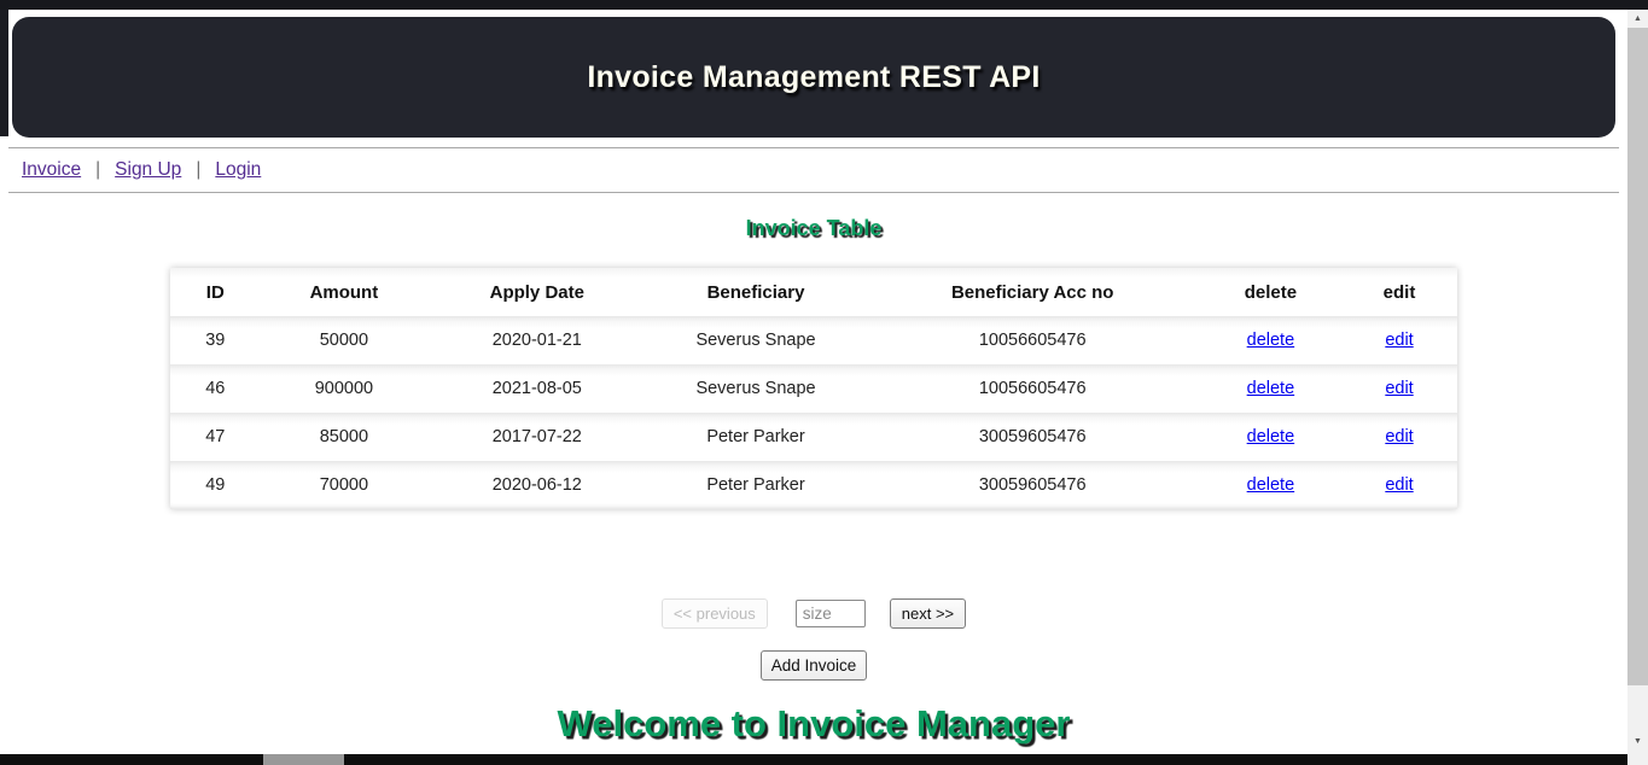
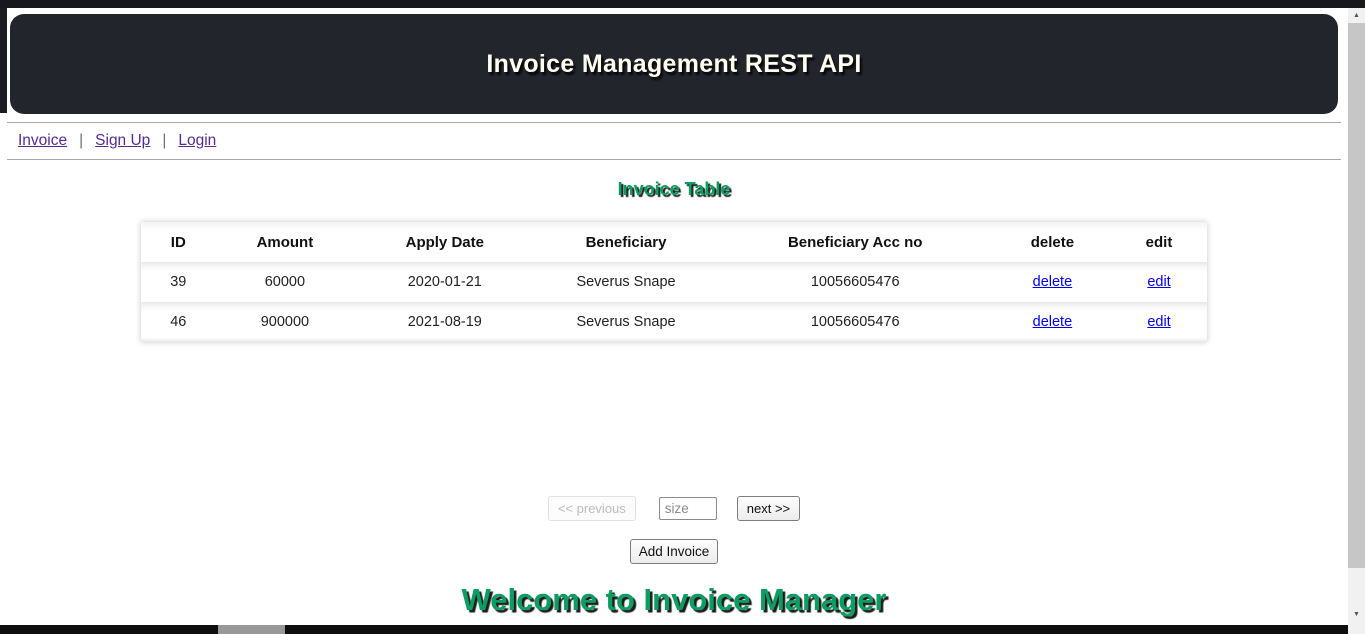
  Invoice Management REST API
  Invoice
  |
  Sign Up
  |
  Login
  Invoice Table
  ID	Amount	Apply Date	Beneficiary	Beneficiary Acc no	delete	edit
- 39	50000	2020-01-21	Severus Snape	10056605476	delete	edit
+ 39	60000	2020-01-21	Severus Snape	10056605476	delete	edit
- 46	900000	2021-08-05	Severus Snape	10056605476	delete	edit
+ 46	900000	2021-08-19	Severus Snape	10056605476	delete	edit
- 47	85000	2017-07-22	Peter Parker	30059605476	delete	edit
- 49	70000	2020-06-12	Peter Parker	30059605476	delete	edit
  << previous
  size
  next >>
  Add Invoice
  Welcome to Invoice Manager
